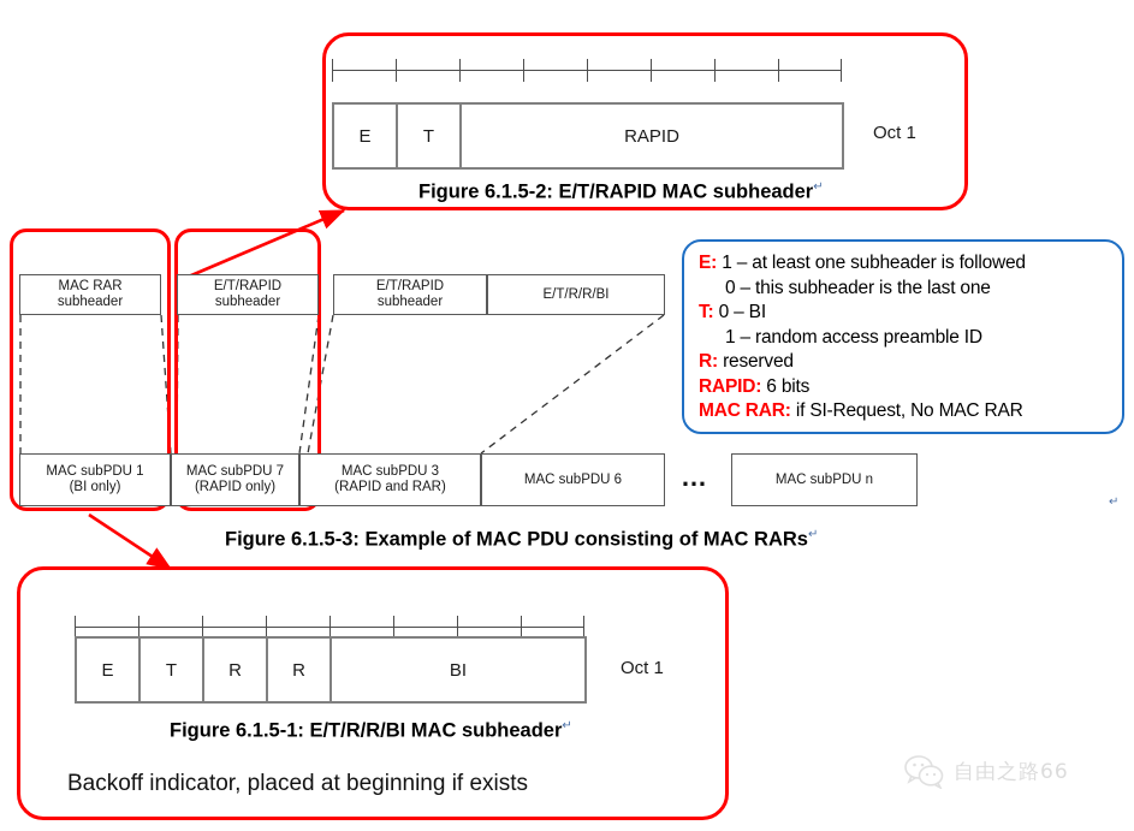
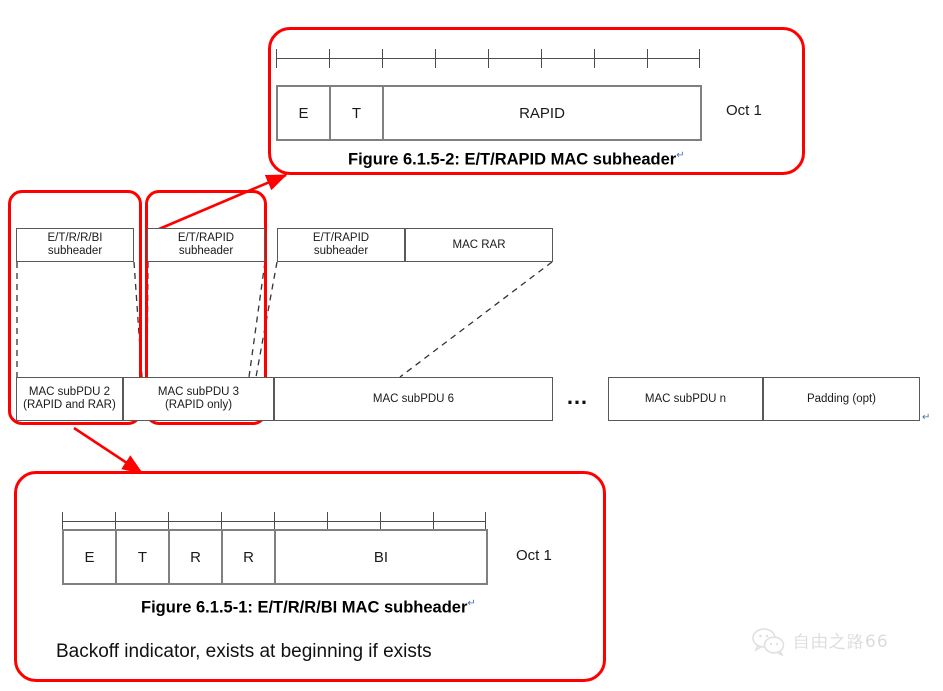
  E
  T
  RAPID
  Oct 1
  Figure 6.1.5-2: E/T/RAPID MAC subheader↵
- MAC RAR
+ E/T/R/R/BI
  subheader
  E/T/RAPID
  subheader
  E/T/RAPID
  subheader
- E/T/R/R/BI
+ MAC RAR
- MAC subPDU 1
- (BI only)
- MAC subPDU 7
+ MAC subPDU 2
- (RAPID only)
+ (RAPID and RAR)
  MAC subPDU 3
- (RAPID and RAR)
+ (RAPID only)
  MAC subPDU 6
  …
  MAC subPDU n
+ Padding (opt)
  ↵
- Figure 6.1.5-3: Example of MAC PDU consisting of MAC RARs↵
- E: 1 – at least one subheader is followed
- 0 – this subheader is the last one
- T: 0 – BI
- 1 – random access preamble ID
- R: reserved
- RAPID: 6 bits
- MAC RAR: if SI-Request, No MAC RAR
  E
  T
  R
  R
  BI
  Oct 1
  Figure 6.1.5-1: E/T/R/R/BI MAC subheader↵
- Backoff indicator, placed at beginning if exists
+ Backoff indicator, exists at beginning if exists
  自由之路66
